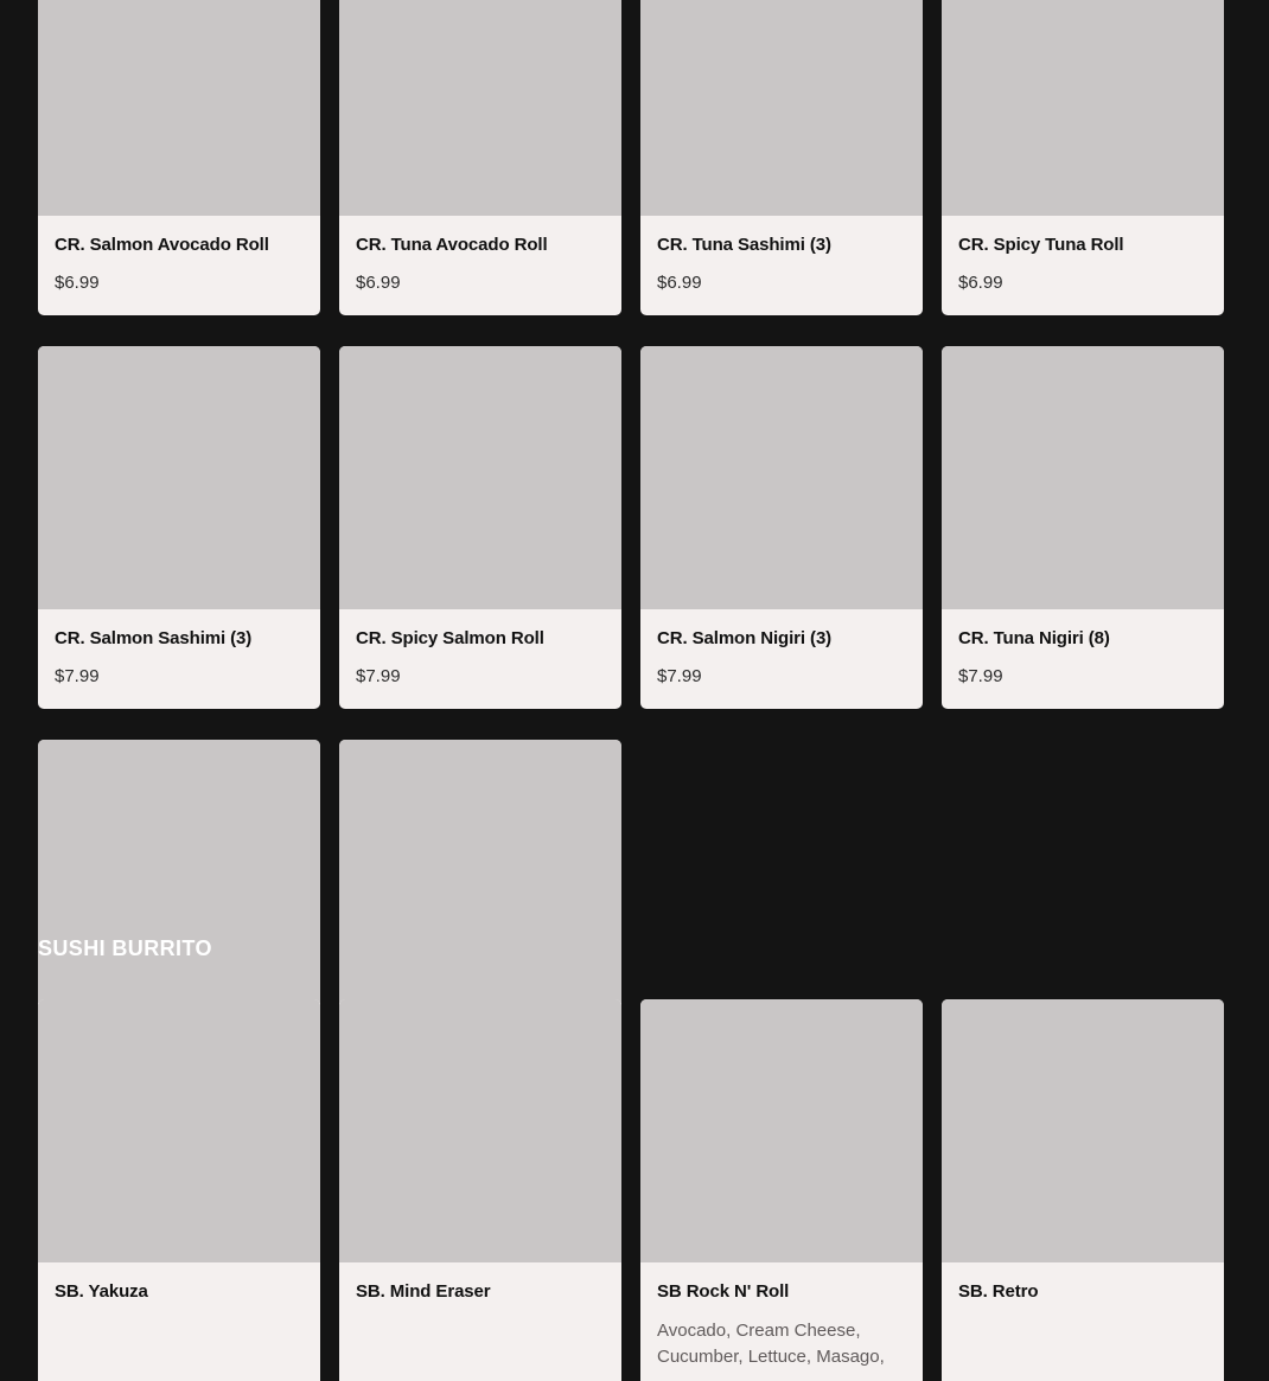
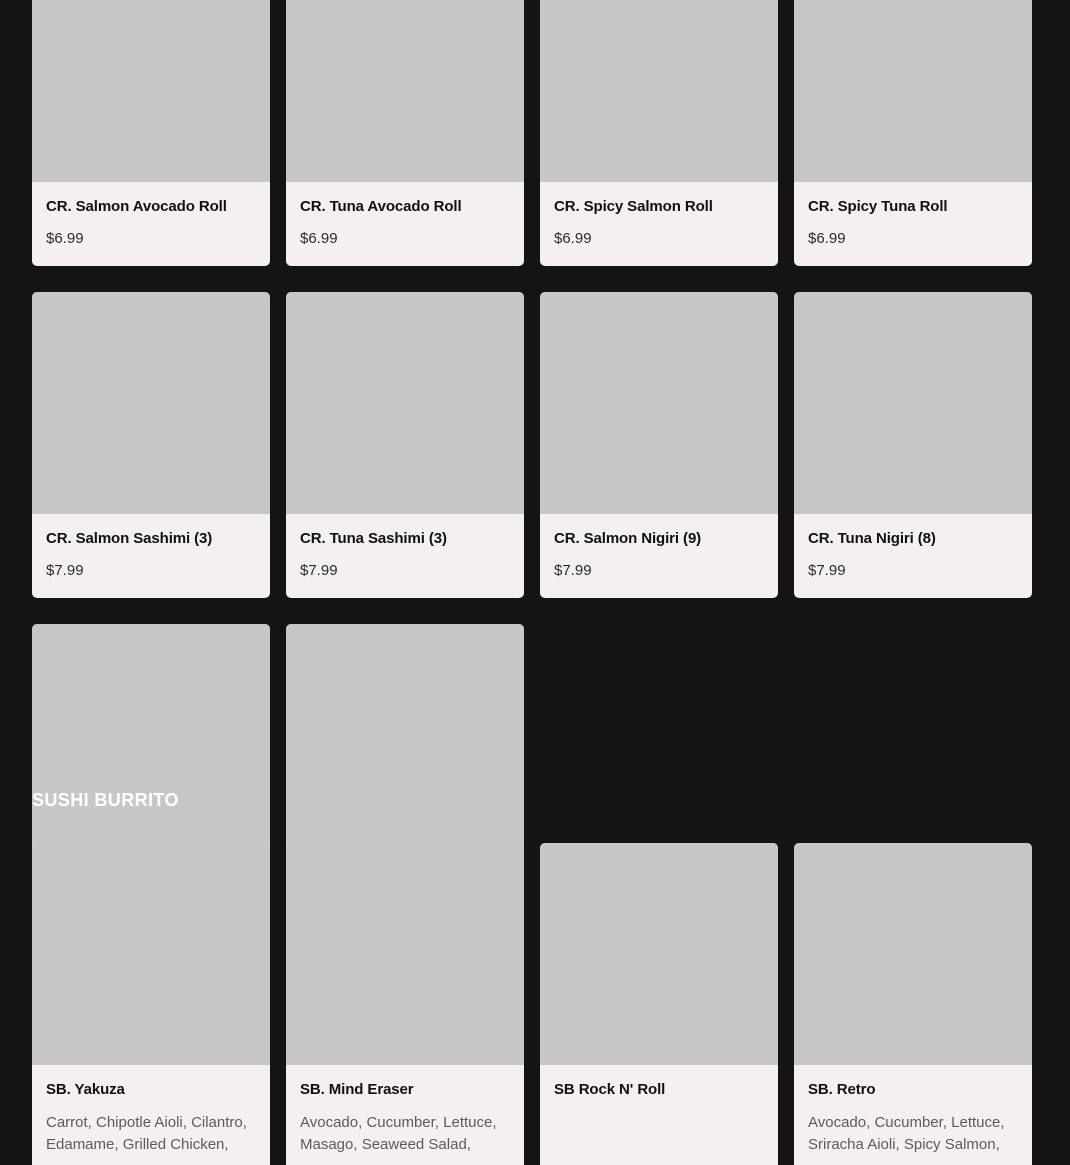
  CR. Salmon Avocado Roll
  $6.99
  CR. Tuna Avocado Roll
  $6.99
- CR. Tuna Sashimi (3)
+ CR. Spicy Salmon Roll
  $6.99
  CR. Spicy Tuna Roll
  $6.99
  CR. Salmon Sashimi (3)
  $7.99
- CR. Spicy Salmon Roll
+ CR. Tuna Sashimi (3)
  $7.99
- CR. Salmon Nigiri (3)
+ CR. Salmon Nigiri (9)
  $7.99
  CR. Tuna Nigiri (8)
  $7.99
  SUSHI BURRITO
  SB. Yakuza
+ Carrot, Chipotle Aioli, Cilantro, Edamame, Grilled Chicken,
  SB. Mind Eraser
+ Avocado, Cucumber, Lettuce, Masago, Seaweed Salad,
  SB Rock N' Roll
- Avocado, Cream Cheese, Cucumber, Lettuce, Masago,
  SB. Retro
+ Avocado, Cucumber, Lettuce, Sriracha Aioli, Spicy Salmon,
